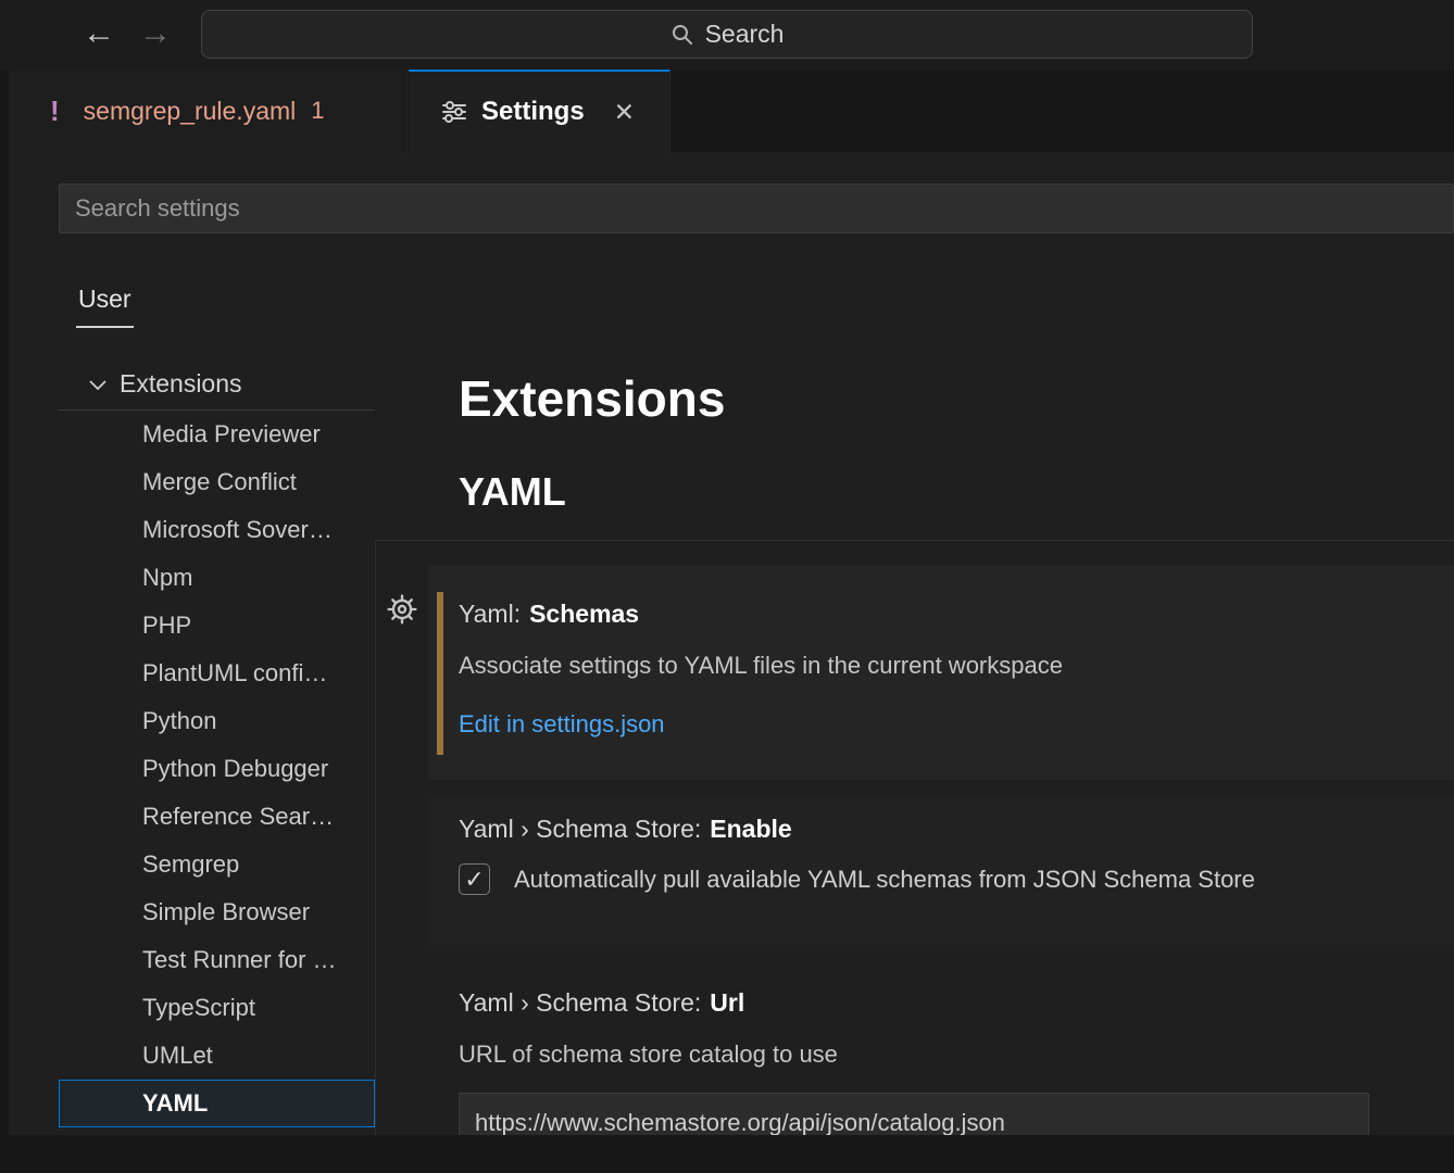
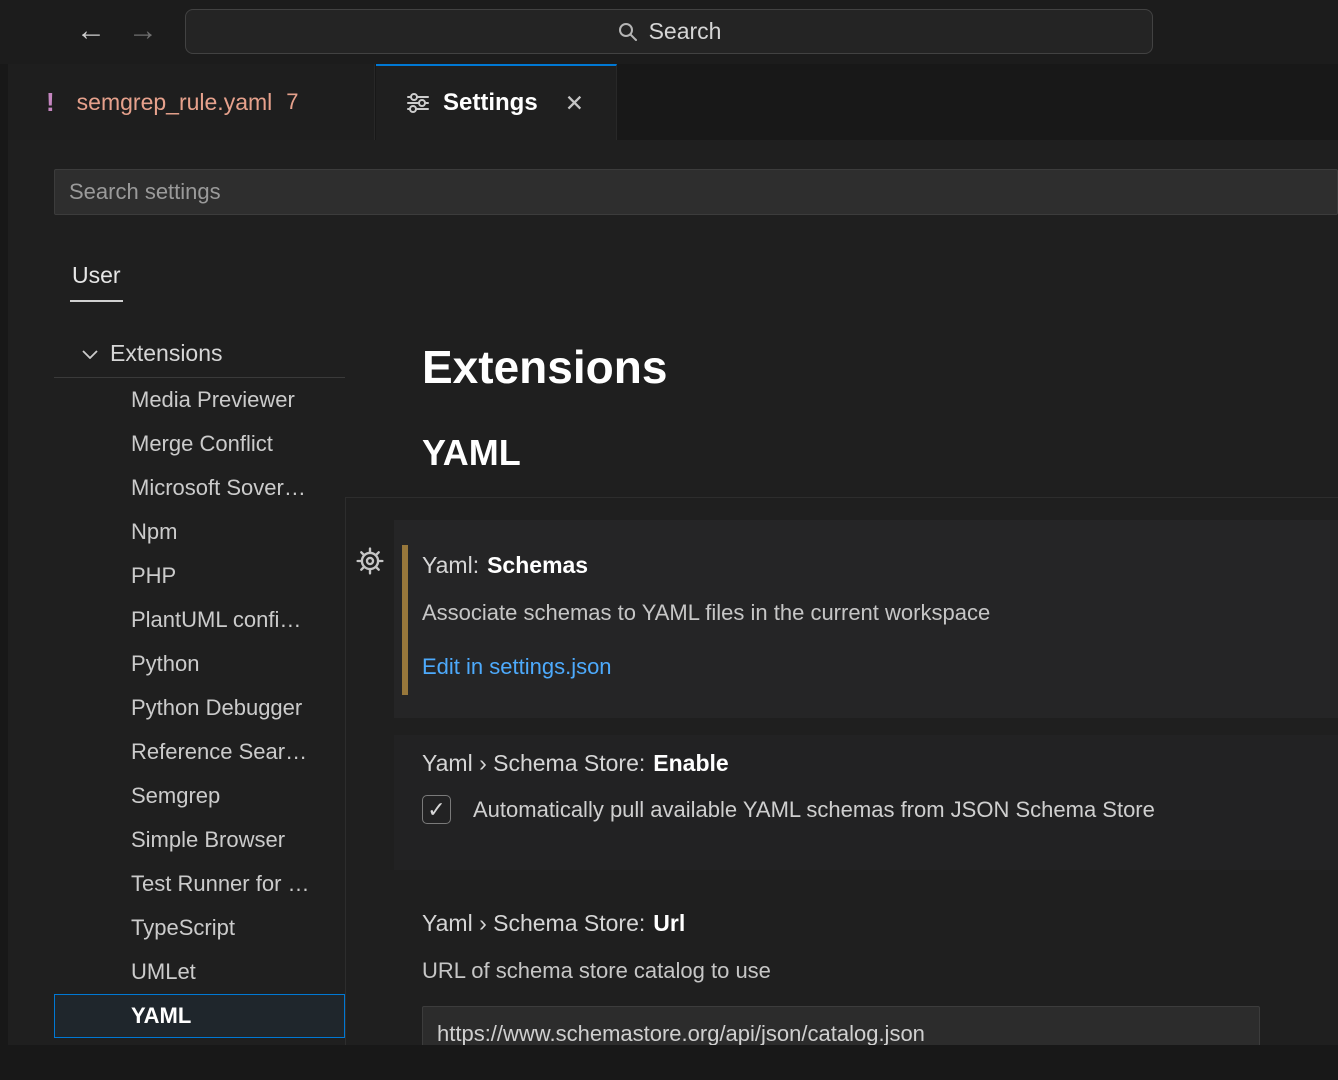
  ←
  →
  Search
  !
  semgrep_rule.yaml
- 1
+ 7
  Settings
  ✕
  Search settings
  User
  Extensions
  Media Previewer
  Merge Conflict
  Microsoft Sover…
  Npm
  PHP
  PlantUML confi…
  Python
  Python Debugger
  Reference Sear…
  Semgrep
  Simple Browser
  Test Runner for …
  TypeScript
  UMLet
  YAML
  Extensions
  YAML
  Yaml:
  Schemas
- Associate settings to YAML files in the current workspace
+ Associate schemas to YAML files in the current workspace
  Edit in settings.json
  Yaml › Schema Store:
  Enable
  ✓
  Automatically pull available YAML schemas from JSON Schema Store
  Yaml › Schema Store:
  Url
  URL of schema store catalog to use
  https://www.schemastore.org/api/json/catalog.json
